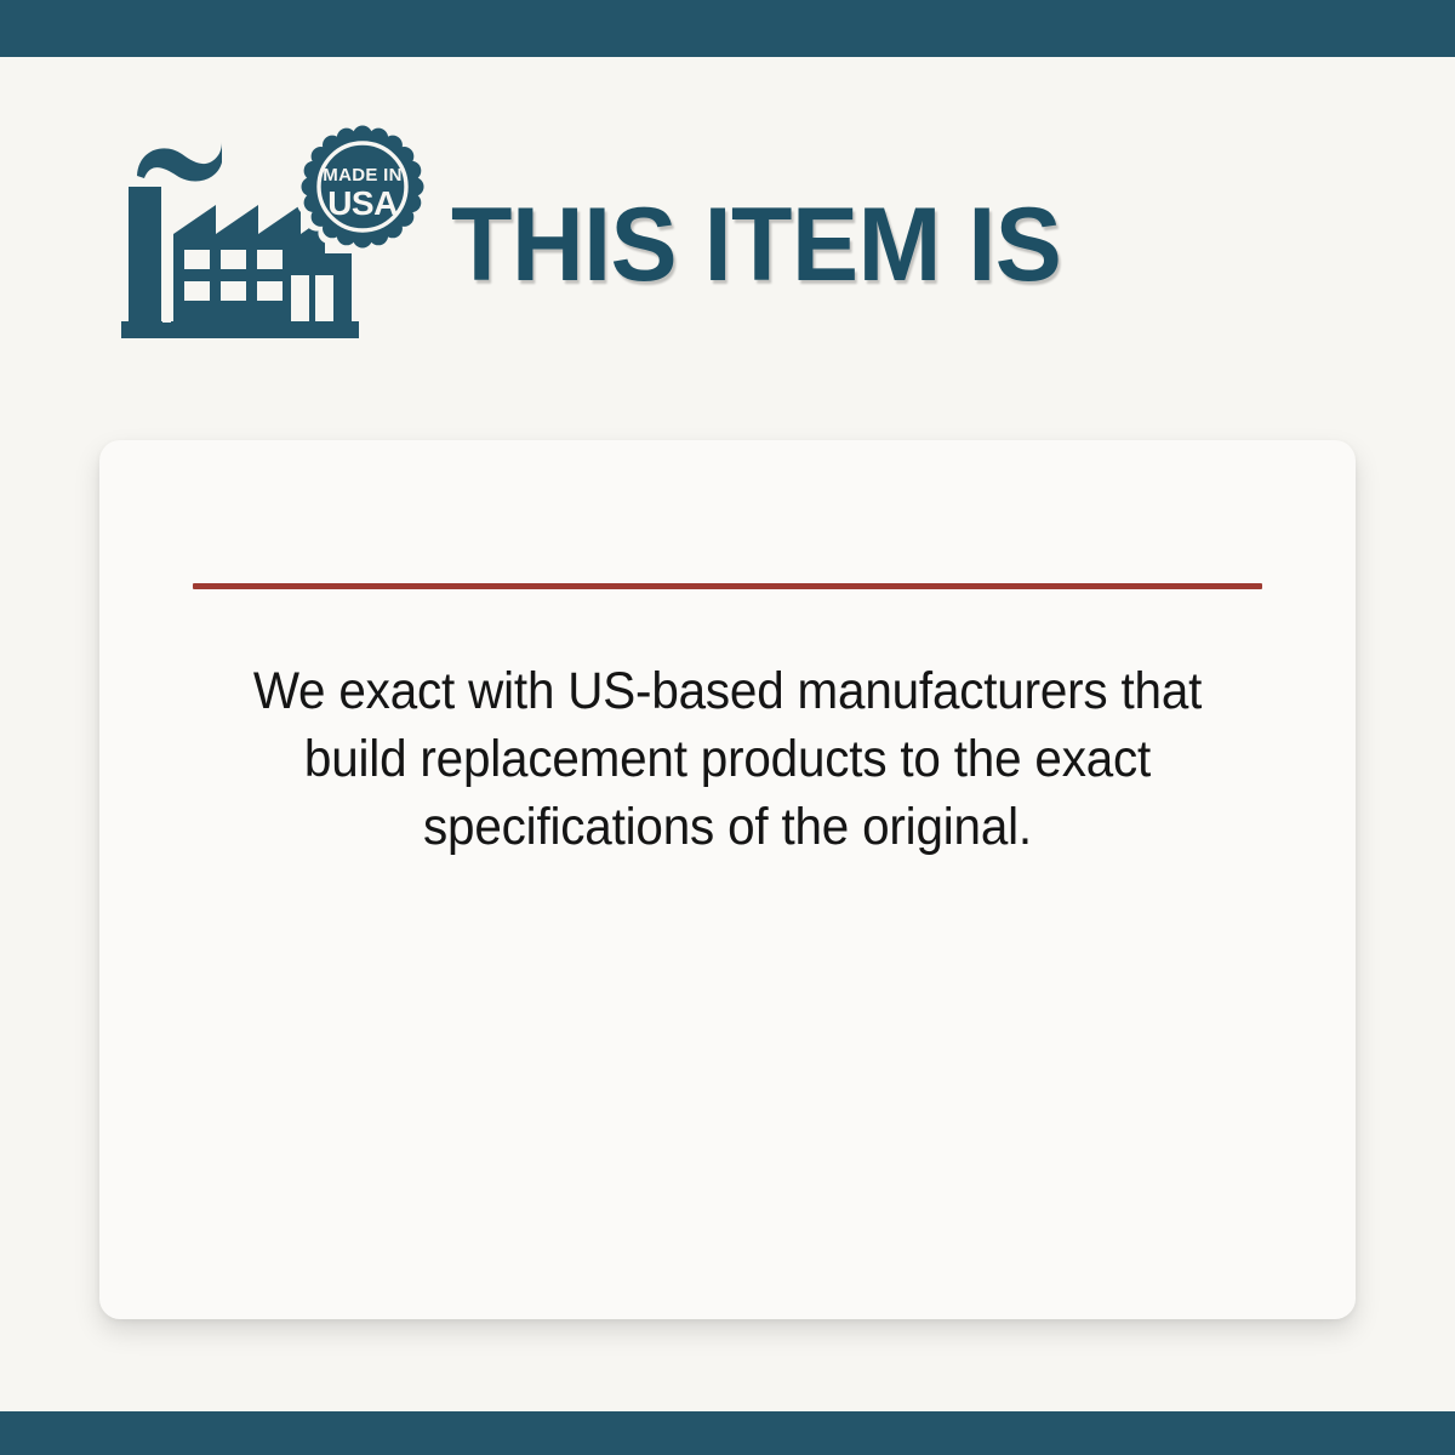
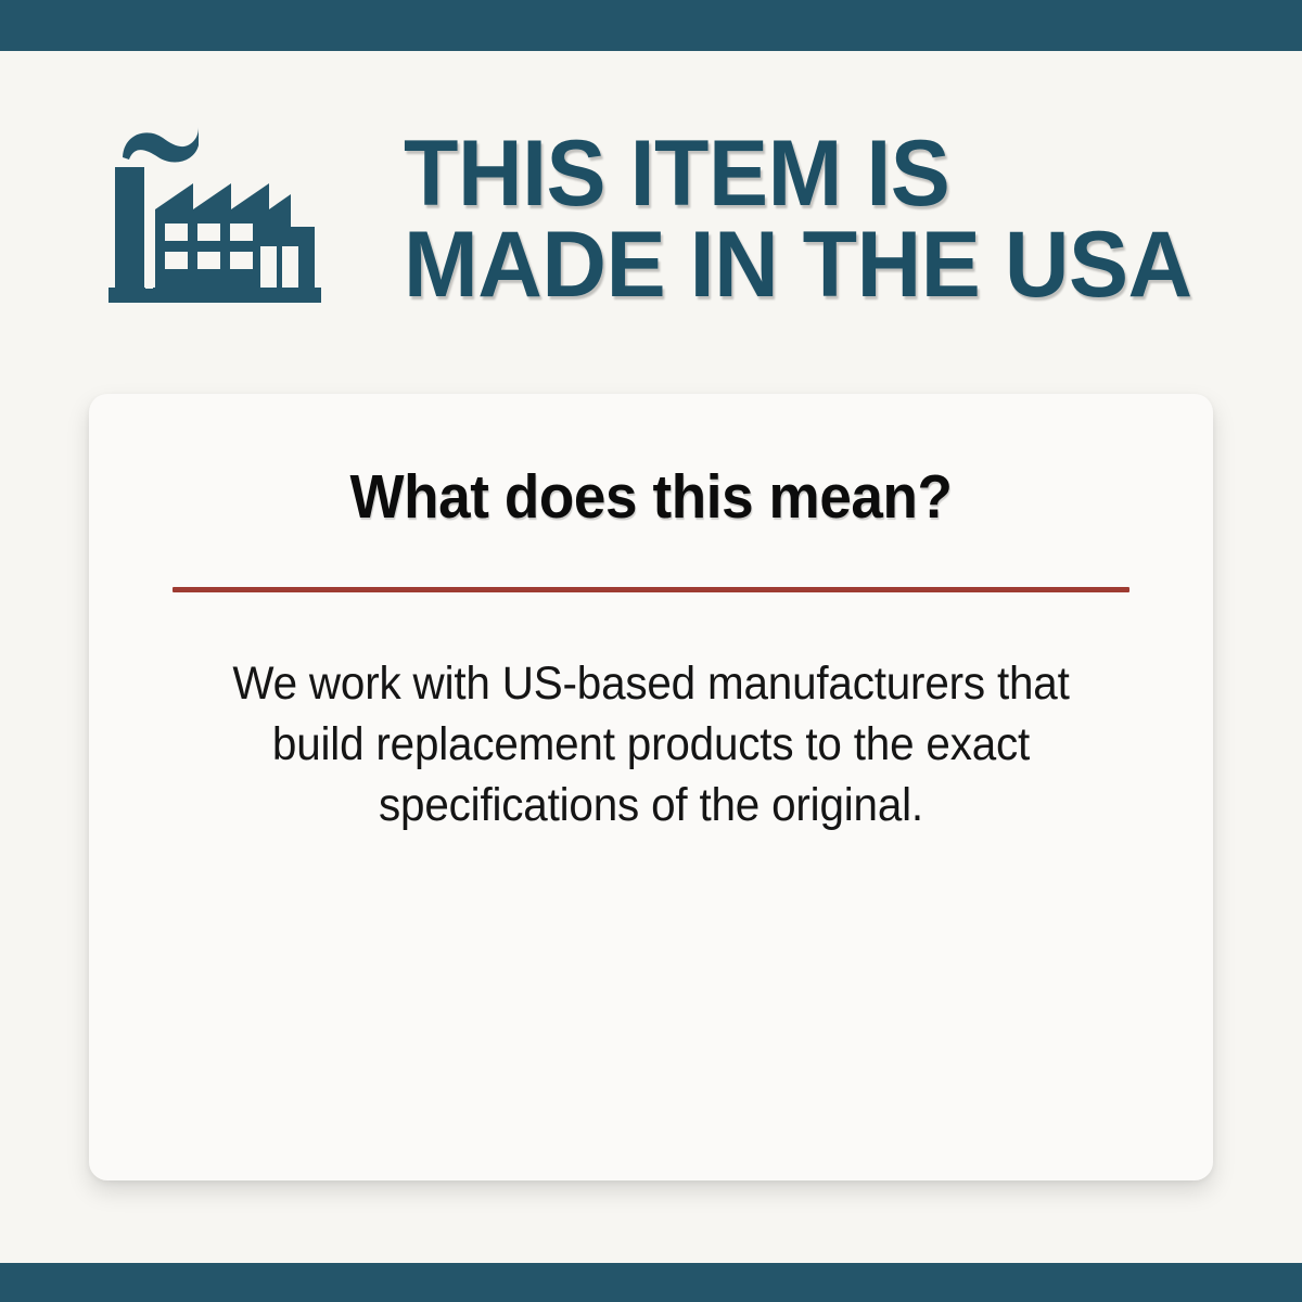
- MADE IN
- USA
  THIS ITEM IS
+ MADE IN THE USA
+ What does this mean?
- We exact with US-based manufacturers that build replacement products to the exact specifications of the original.
+ We work with US-based manufacturers that build replacement products to the exact specifications of the original.
